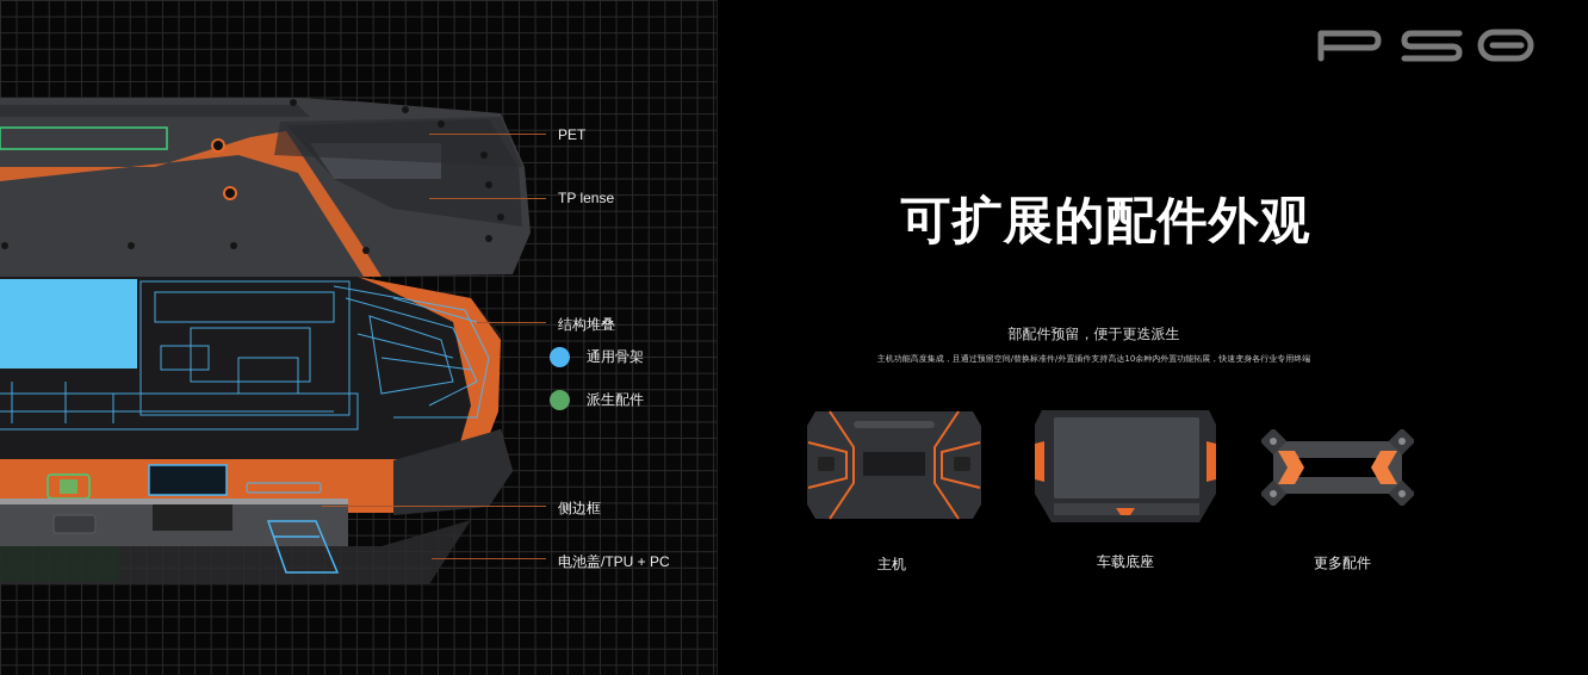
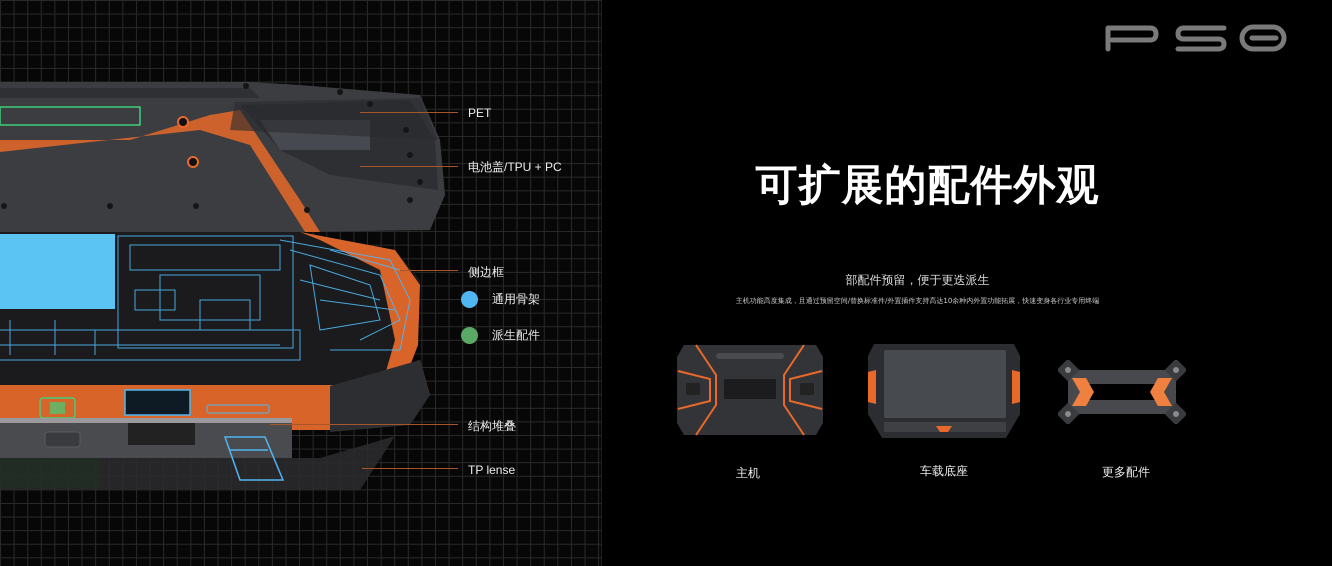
  PET
- TP lense
+ 电池盖/TPU + PC
- 结构堆叠
+ 侧边框
  通用骨架
  派生配件
- 侧边框
+ 结构堆叠
- 电池盖/TPU + PC
+ TP lense
  可扩展的配件外观
  部配件预留，便于更迭派生
  主机功能高度集成，且通过预留空间/替换标准件/外置插件支持高达10余种内外置功能拓展，快速变身各行业专用终端
  主机
  车载底座
  更多配件
